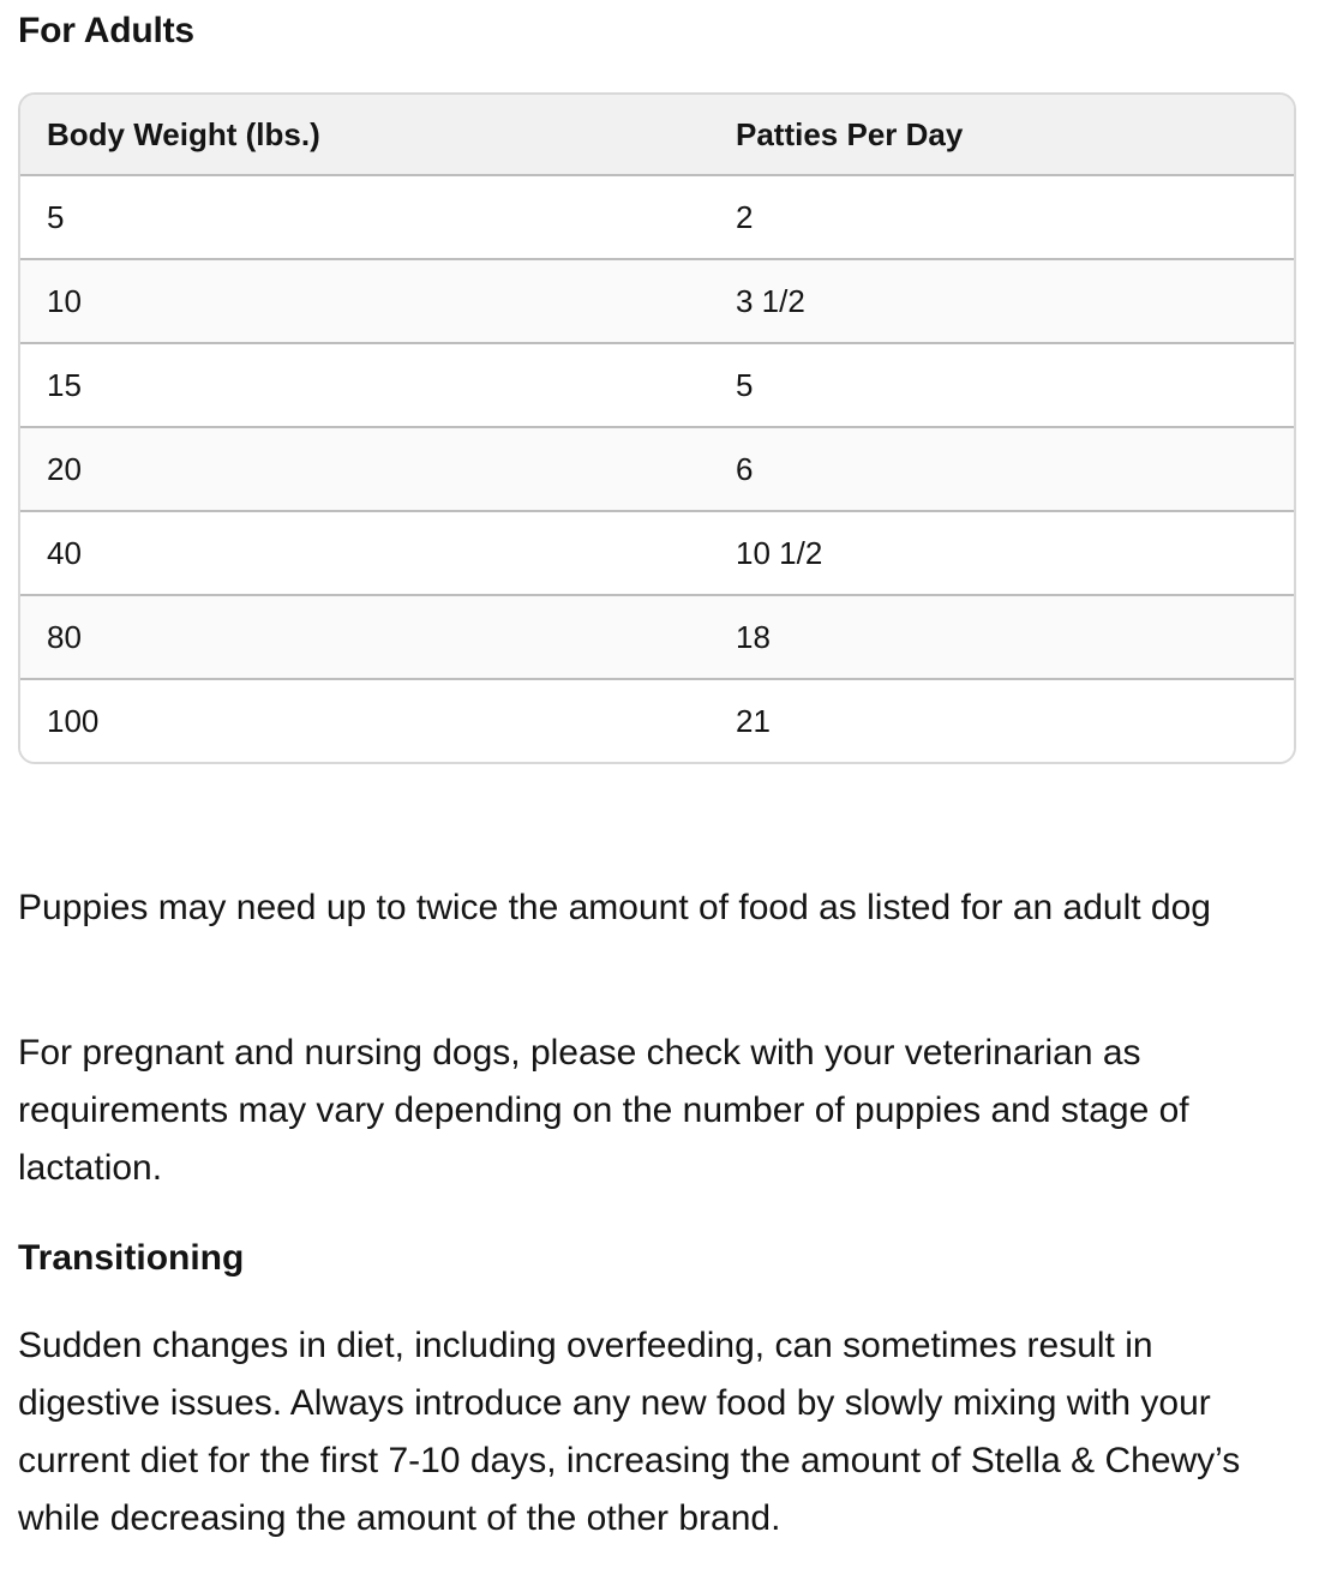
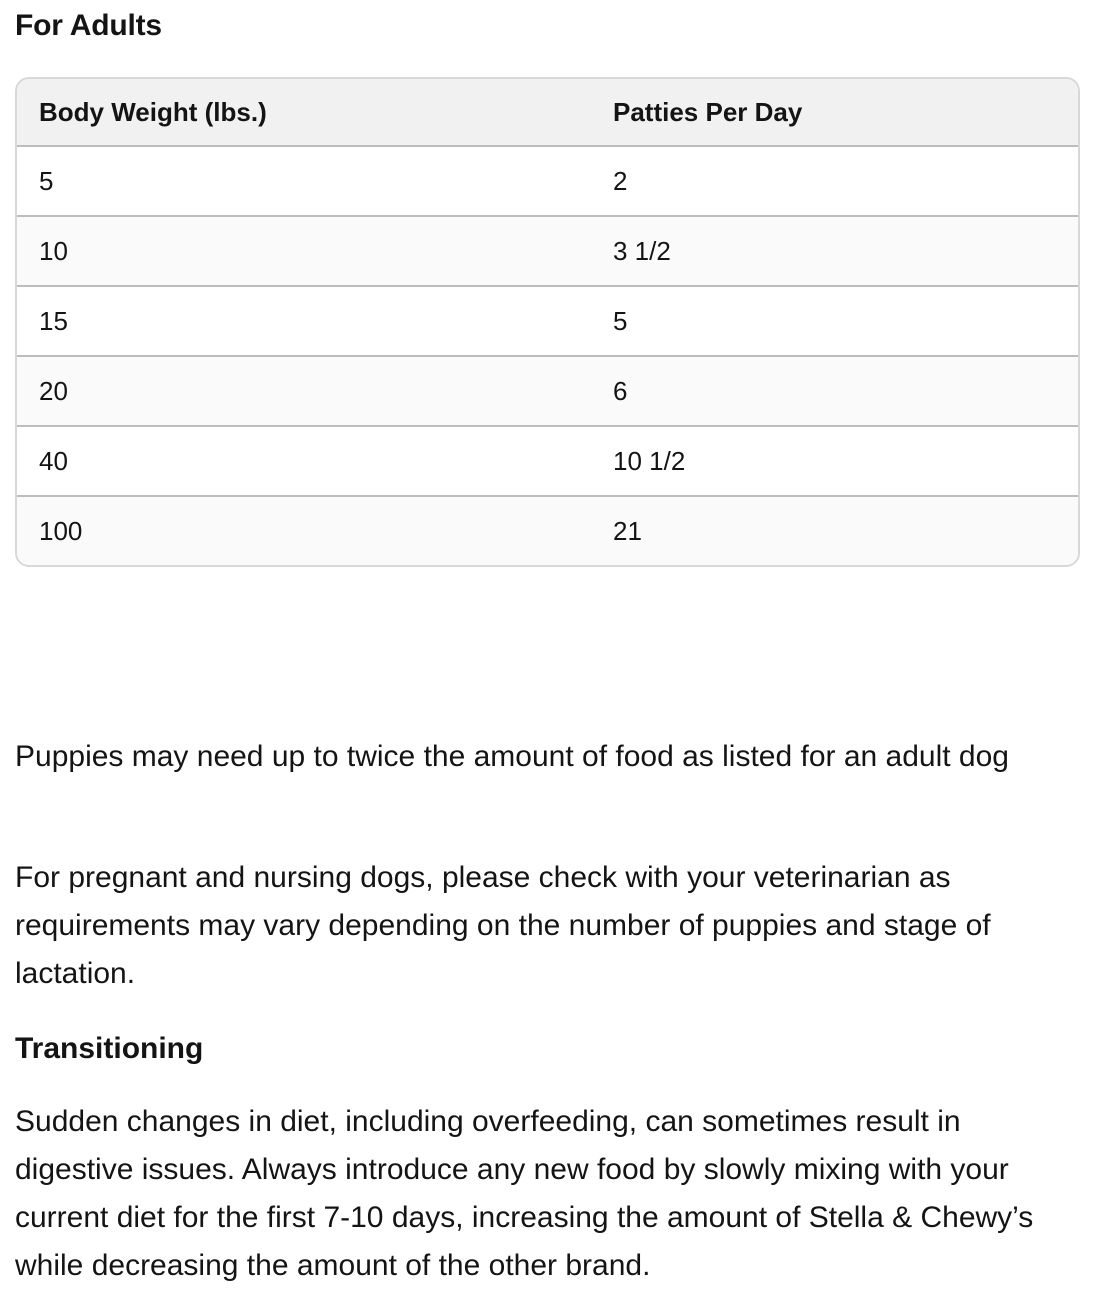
  For Adults
  Body Weight (lbs.)	Patties Per Day
  5	2
  10	3 1/2
  15	5
  20	6
  40	10 1/2
- 80	18
  100	21
  Puppies may need up to twice the amount of food as listed for an adult dog
  For pregnant and nursing dogs, please check with your veterinarian as requirements may vary depending on the number of puppies and stage of lactation.
  Transitioning
  Sudden changes in diet, including overfeeding, can sometimes result in digestive issues. Always introduce any new food by slowly mixing with your current diet for the first 7-10 days, increasing the amount of Stella & Chewy’s while decreasing the amount of the other brand.
